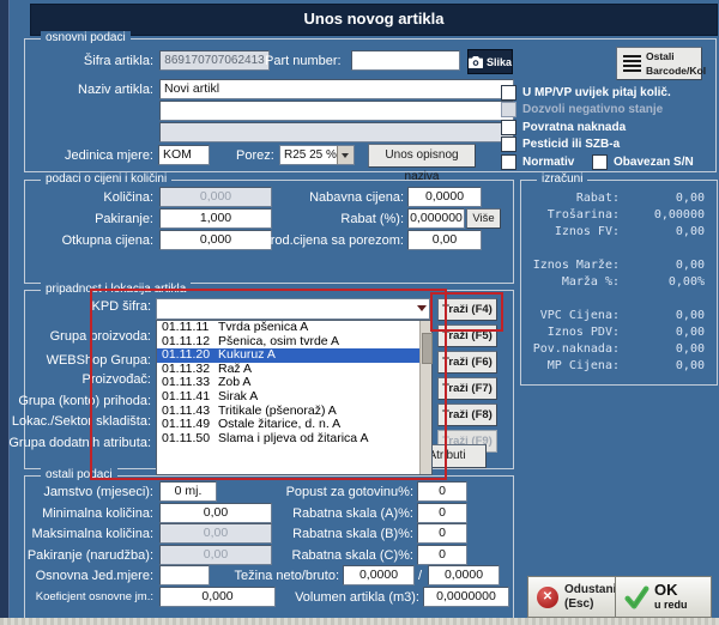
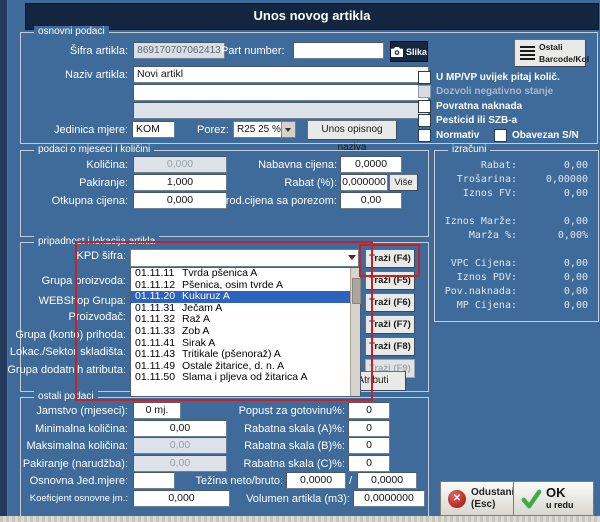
  Unos novog artikla
  osnovni podaci
  Šifra artikla:
  869170707062413
  Part number:
  Slika
  Ostali
  Barcode/Kol
  Naziv artikla:
  Novi artikl
  Jedinica mjere:
  KOM
  Porez:
  R25 25 %
  Unos opisnog naziva
  U MP/VP uvijek pitaj količ.
  Dozvoli negativno stanje
  Povratna naknada
  Pesticid ili SZB-a
  Normativ
  Obavezan S/N
- podaci o cijeni i količini
+ podaci o mjeseci i količini
  Količina:
  0,000
  Pakiranje:
  1,000
  Otkupna cijena:
  0,000
  Nabavna cijena:
  0,0000
  Rabat (%):
  0,000000
  Više
  Prod.cijena sa porezom:
  0,00
  izračuni
  Rabat:
  0,00
  Trošarina:
  0,00000
  Iznos FV:
  0,00
  Iznos Marže:
  0,00
  Marža %:
  0,00%
  VPC Cijena:
  0,00
  Iznos PDV:
  0,00
  Pov.naknada:
  0,00
  MP Cijena:
  0,00
  pripadnost i lokacija artikla
  KPD šifra:
  Grupa proizvoda:
  WEBShop Grupa:
  Proizvođač:
  Grupa (konto) prihoda:
  Lokac./Sektor skladišta:
  Grupa dodatnih atributa:
  tributi
  01.11.11 Tvrda pšenica A
  01.11.12 Pšenica, osim tvrde A
  01.11.20 Kukuruz A
+ 01.11.31 Ječam A
  01.11.32 Raž A
  01.11.33 Zob A
  01.11.41 Sirak A
  01.11.43 Tritikale (pšenoraž) A
  01.11.49 Ostale žitarice, d. n. A
  01.11.50 Slama i pljeva od žitarica A
  Traži (F4)
  Traži (F5)
  Traži (F6)
  Traži (F7)
  Traži (F8)
  Traži (F9)
  ostali podaci
  Jamstvo (mjeseci):
  0 mj.
  Minimalna količina:
  0,00
  Maksimalna količina:
  0,00
  Pakiranje (narudžba):
  0,00
  Osnovna Jed.mjere:
  Koeficjent osnovne jm.:
  0,000
  Popust za gotovinu%:
  0
  Rabatna skala (A)%:
  0
  Rabatna skala (B)%:
  0
  Rabatna skala (C)%:
  0
  Težina neto/bruto:
  0,0000
  /
  0,0000
  Volumen artikla (m3):
  0,0000000
  ✕
  Odustan
  (Esc)
  OK
  u redu
